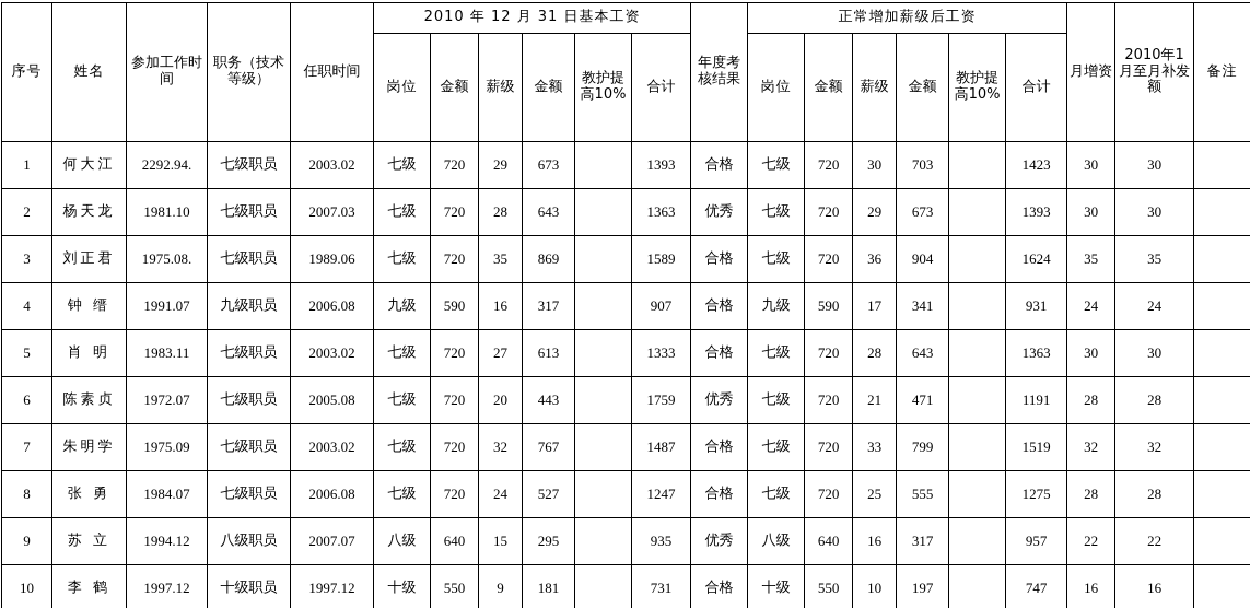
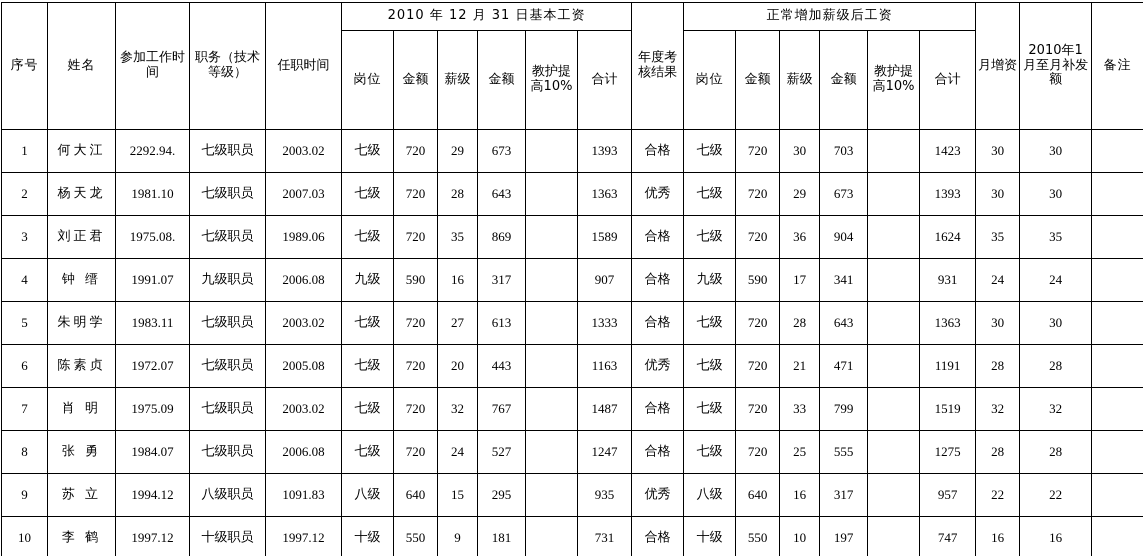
  序号	姓名	参加工作时间	职务（技术等级）	任职时间	2010 年 12 月 31 日基本工资	年度考核结果	正常增加薪级后工资	月增资	2010年1月至月补发额	备注
  岗位	金额	薪级	金额	教护提高10%	合计	岗位	金额	薪级	金额	教护提高10%	合计
  1	何大江	2292.94.	七级职员	2003.02	七级	720	29	673		1393	合格	七级	720	30	703		1423	30	30
  2	杨天龙	1981.10	七级职员	2007.03	七级	720	28	643		1363	优秀	七级	720	29	673		1393	30	30
  3	刘正君	1975.08.	七级职员	1989.06	七级	720	35	869		1589	合格	七级	720	36	904		1624	35	35
  4	钟 缙	1991.07	九级职员	2006.08	九级	590	16	317		907	合格	九级	590	17	341		931	24	24
- 5	肖 明	1983.11	七级职员	2003.02	七级	720	27	613		1333	合格	七级	720	28	643		1363	30	30
+ 5	朱明学	1983.11	七级职员	2003.02	七级	720	27	613		1333	合格	七级	720	28	643		1363	30	30
- 6	陈素贞	1972.07	七级职员	2005.08	七级	720	20	443		1759	优秀	七级	720	21	471		1191	28	28
+ 6	陈素贞	1972.07	七级职员	2005.08	七级	720	20	443		1163	优秀	七级	720	21	471		1191	28	28
- 7	朱明学	1975.09	七级职员	2003.02	七级	720	32	767		1487	合格	七级	720	33	799		1519	32	32
+ 7	肖 明	1975.09	七级职员	2003.02	七级	720	32	767		1487	合格	七级	720	33	799		1519	32	32
  8	张 勇	1984.07	七级职员	2006.08	七级	720	24	527		1247	合格	七级	720	25	555		1275	28	28
- 9	苏 立	1994.12	八级职员	2007.07	八级	640	15	295		935	优秀	八级	640	16	317		957	22	22
+ 9	苏 立	1994.12	八级职员	1091.83	八级	640	15	295		935	优秀	八级	640	16	317		957	22	22
  10	李 鹤	1997.12	十级职员	1997.12	十级	550	9	181		731	合格	十级	550	10	197		747	16	16
